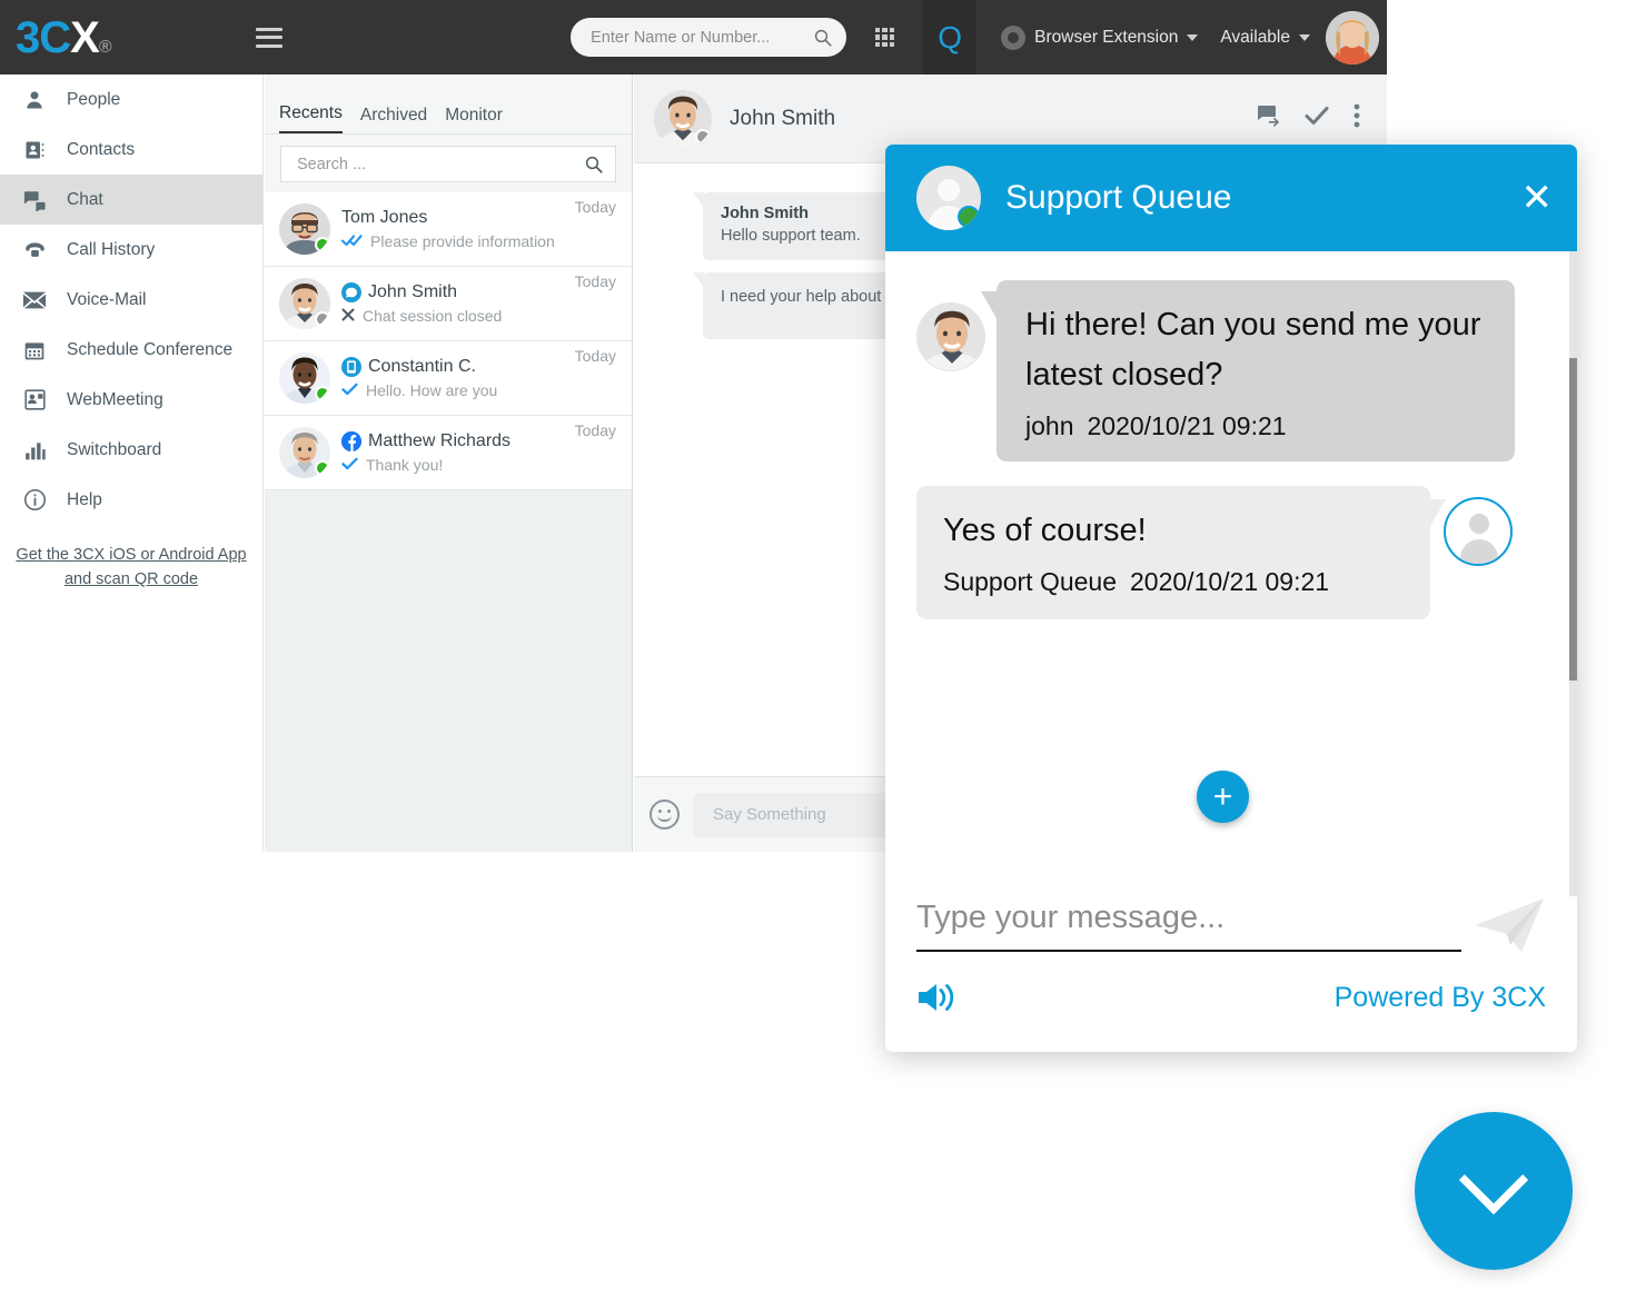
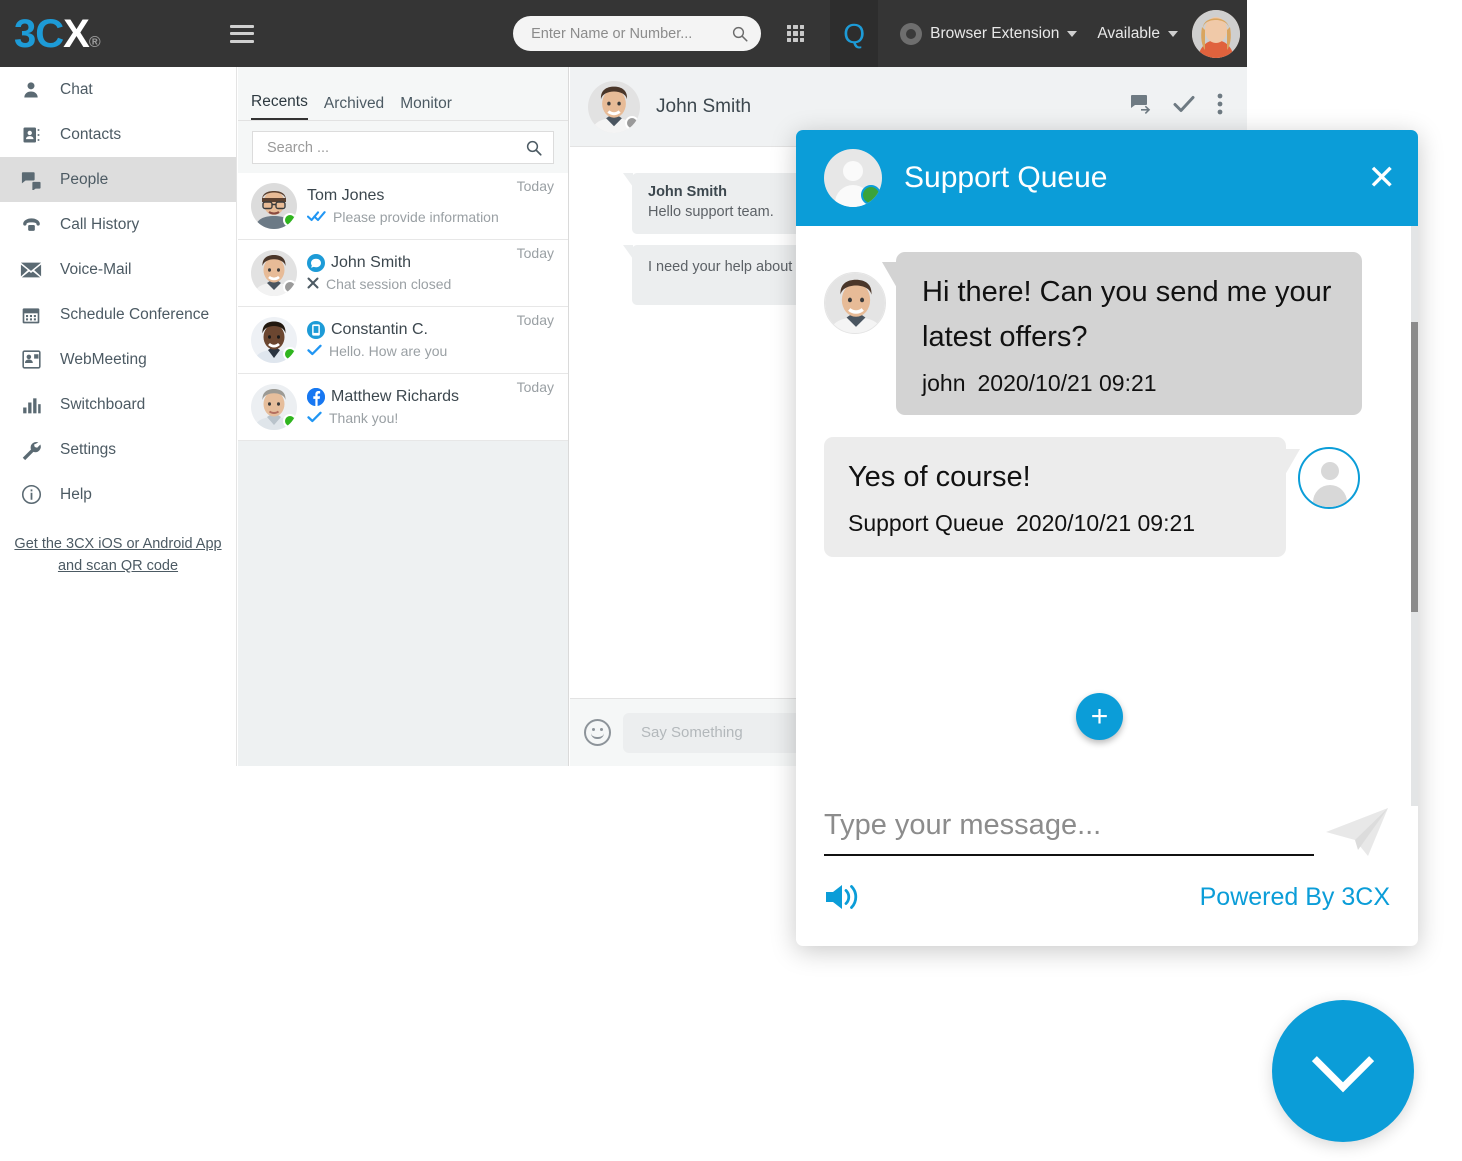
  3CX®
  Enter Name or Number...
  Q
  Browser Extension
  Available
- People
+ Chat
  Contacts
- Chat
+ People
  Call History
  Voice-Mail
  Schedule Conference
  WebMeeting
  Switchboard
+ Settings
  Help
  Get the 3CX iOS or Android App and scan QR code
  Recents
  Archived
  Monitor
  Search ...
  Tom Jones
  Please provide information
  Today
  John Smith
  Chat session closed
  Today
  Constantin C.
  Hello. How are you
  Today
  Matthew Richards
  Thank you!
  Today
  John Smith
  John Smith
  Hello support team.
  I need your help about
  Say Something
  +
  Support Queue
  ✕
- Hi there! Can you send me your latest closed?
+ Hi there! Can you send me your latest offers?
  john 2020/10/21 09:21
  Yes of course!
  Support Queue 2020/10/21 09:21
  Type your message...
  Powered By 3CX
